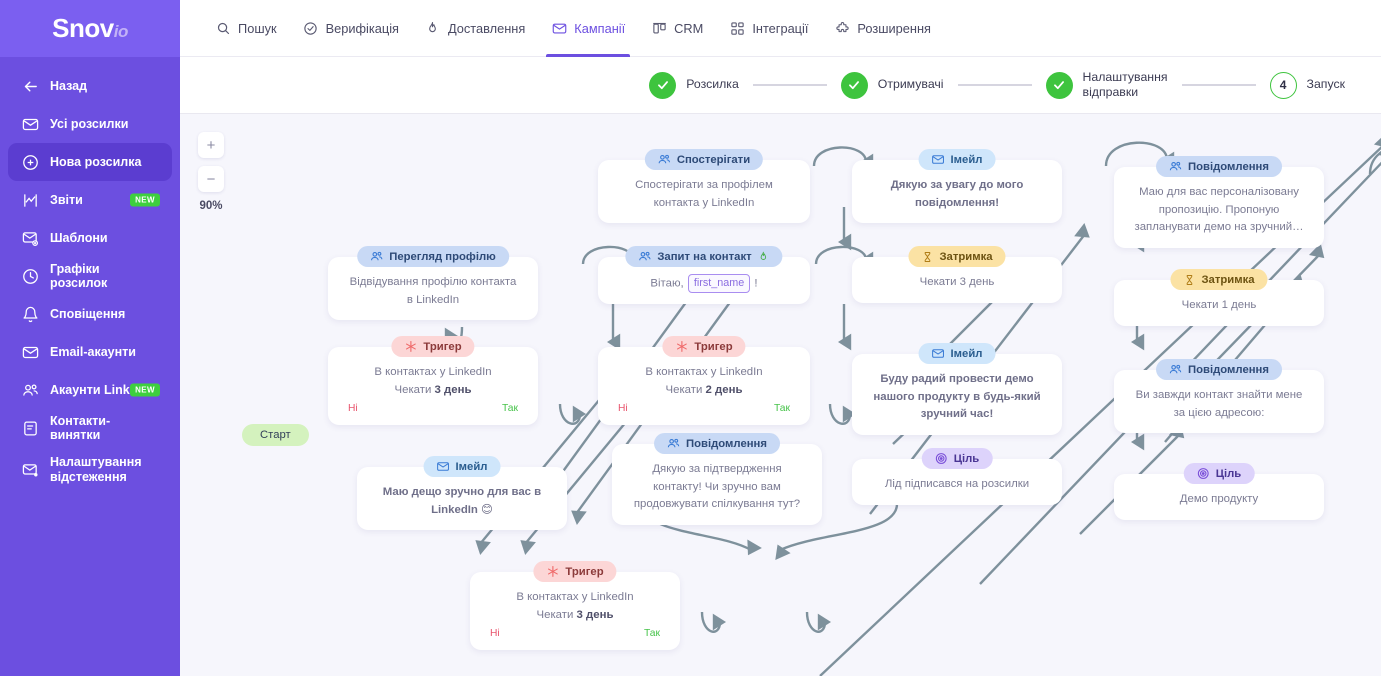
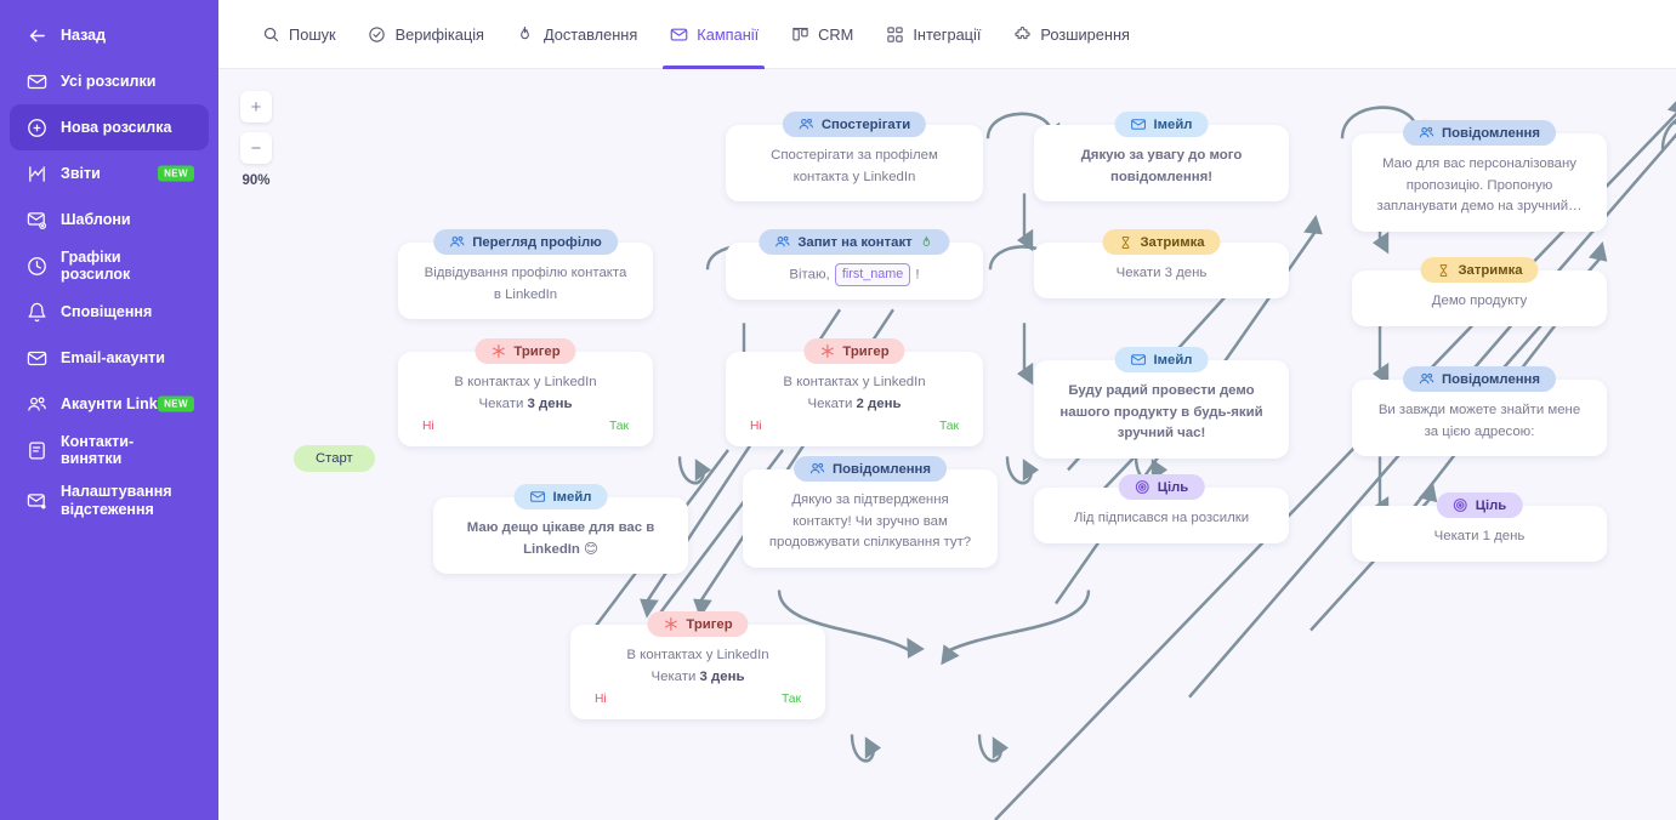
- Snovio
  Назад
  Усі розсилки
  Нова розсилка
  Звіти
  NEW
  Шаблони
  Графіки розсилок
  Сповіщення
  Email-акаунти
  Акаунти Link
  NEW
  Контакти-винятки
  Налаштування відстеження
  Пошук
  Верифікація
  Доставлення
  Кампанії
  CRM
  Інтеграції
  Розширення
- Розсилка
- Отримувачі
- Налаштування
- відправки
- 4
- Запуск
  +
  −
  90%
  Старт
  Спостерігати
  Спостерігати за профілем
  контакта у LinkedIn
  Імейл
  Дякую за увагу до мого
  повідомлення!
  Повідомлення
  Маю для вас персоналізовану
  пропозицію. Пропоную
  запланувати демо на зручний…
  Перегляд профілю
  Відвідування профілю контакта
  в LinkedIn
  Запит на контакт
  Вітаю, first_name !
  Затримка
  Чекати 3 день
  Затримка
- Чекати 1 день
+ Демо продукту
  Тригер
  В контактах у LinkedIn
  Чекати 3 день
  Ні
  Так
  Тригер
  В контактах у LinkedIn
  Чекати 2 день
  Ні
  Так
  Імейл
  Буду радий провести демо
  нашого продукту в будь-який
  зручний час!
  Повідомлення
- Ви завжди контакт знайти мене
+ Ви завжди можете знайти мене
  за цією адресою:
  Повідомлення
  Дякую за підтвердження
  контакту! Чи зручно вам
  продовжувати спілкування тут?
  Імейл
- Маю дещо зручно для вас в
+ Маю дещо цікаве для вас в
  LinkedIn 😊
  Ціль
  Лід підписався на розсилки
  Ціль
- Демо продукту
+ Чекати 1 день
  Тригер
  В контактах у LinkedIn
  Чекати 3 день
  Ні
  Так
